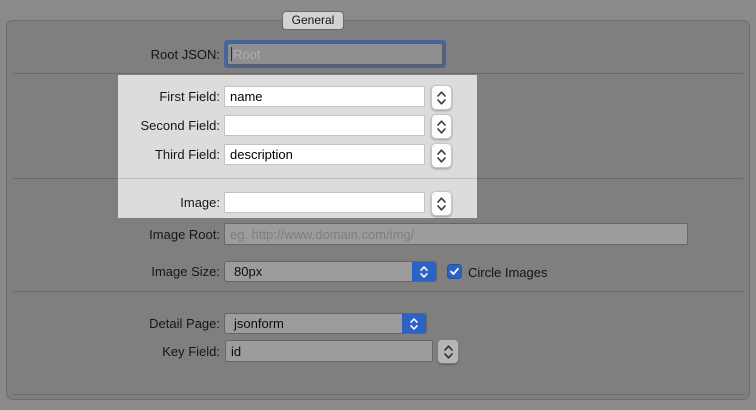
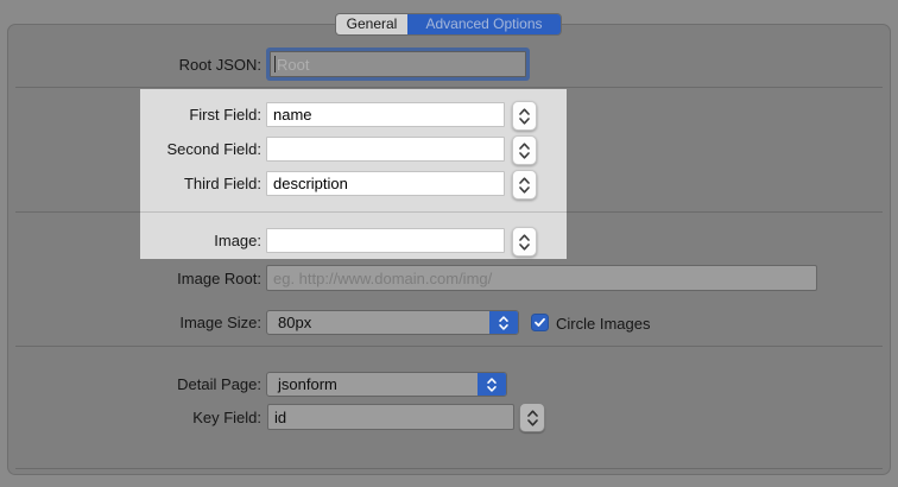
  General
+ Advanced Options
  Root JSON:
  Root
  First Field:
  name
  Second Field:
  Third Field:
  description
  Image:
  Image Root:
  eg. http://www.domain.com/img/
  Image Size:
  80px
  Circle Images
  Detail Page:
  jsonform
  Key Field:
  id
